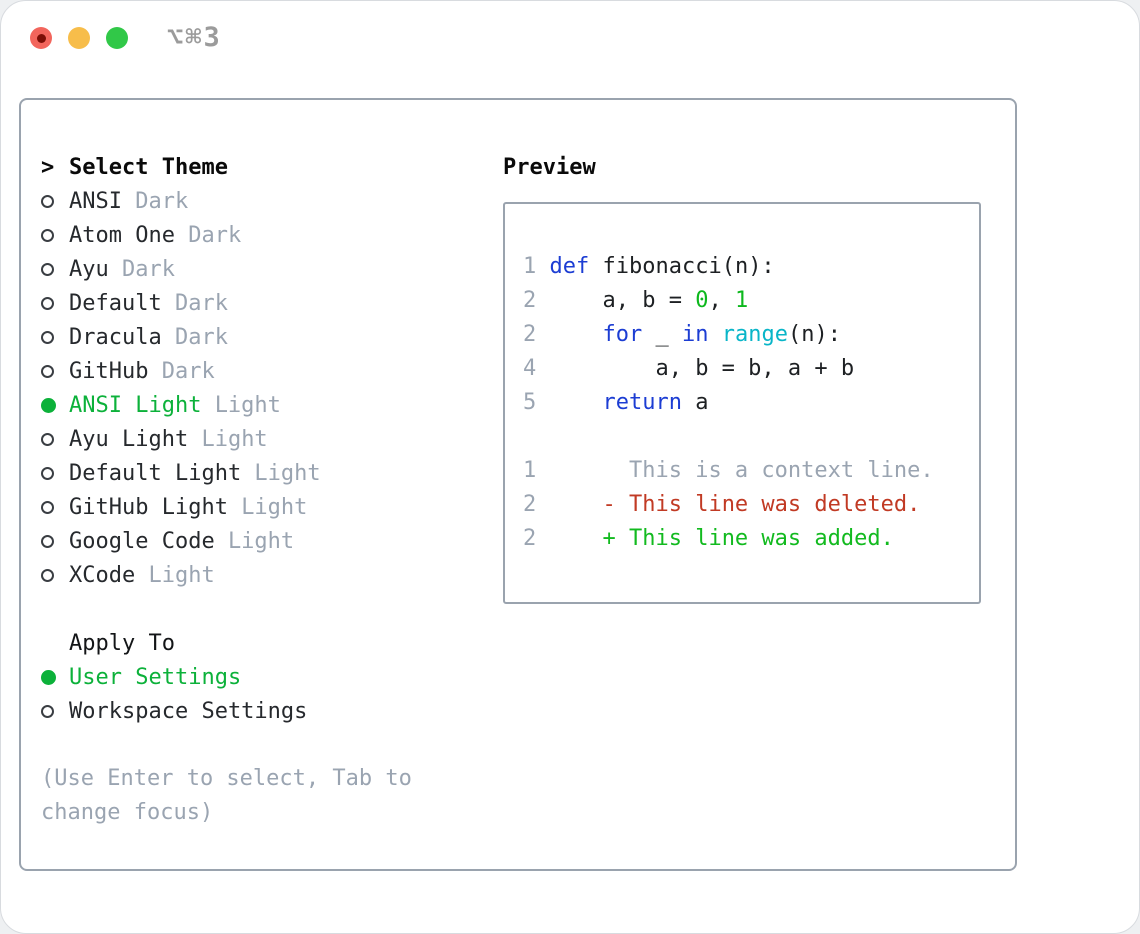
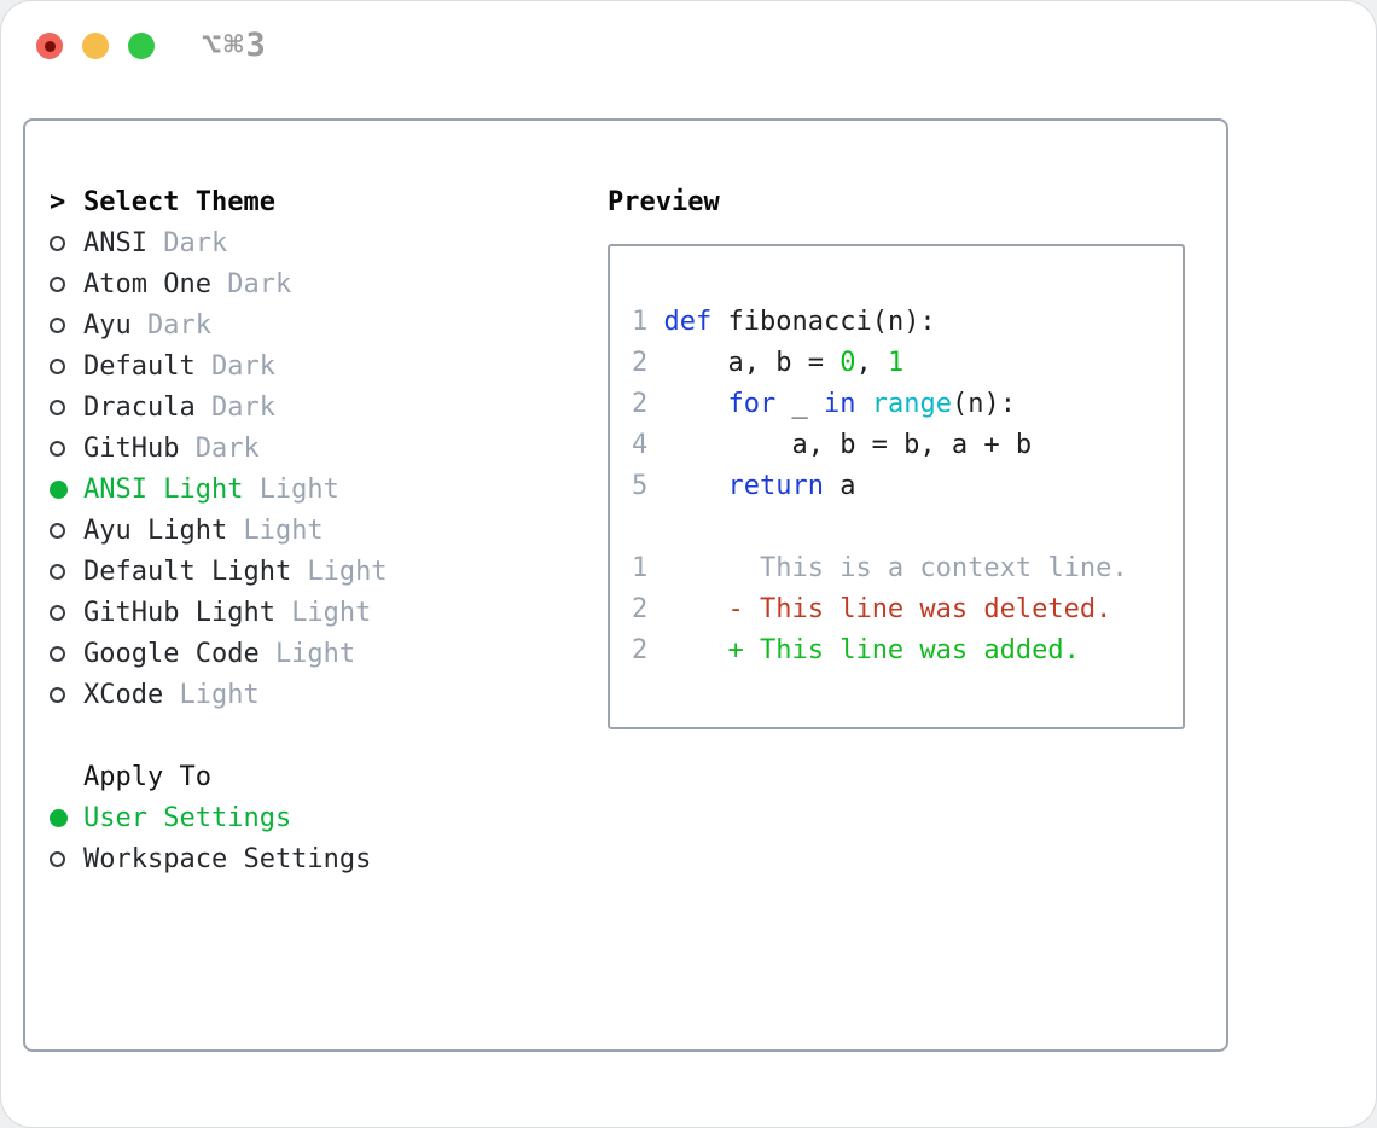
  ⌥⌘3
  >
  Select Theme
  ANSI
  Dark
  Atom One
  Dark
  Ayu
  Dark
  Default
  Dark
  Dracula
  Dark
  GitHub
  Dark
  ANSI Light
  Light
  Ayu Light
  Light
  Default Light
  Light
  GitHub Light
  Light
  Google Code
  Light
  XCode
  Light
  Apply To
  User Settings
  Workspace Settings
- (Use Enter to select, Tab to change focus)
  Preview
  1 def fibonacci(n):
  2 a, b = 0, 1
  2 for _ in range(n):
  4 a, b = b, a + b
  5 return a
  1 This is a context line.
  2 - This line was deleted.
  2 + This line was added.
